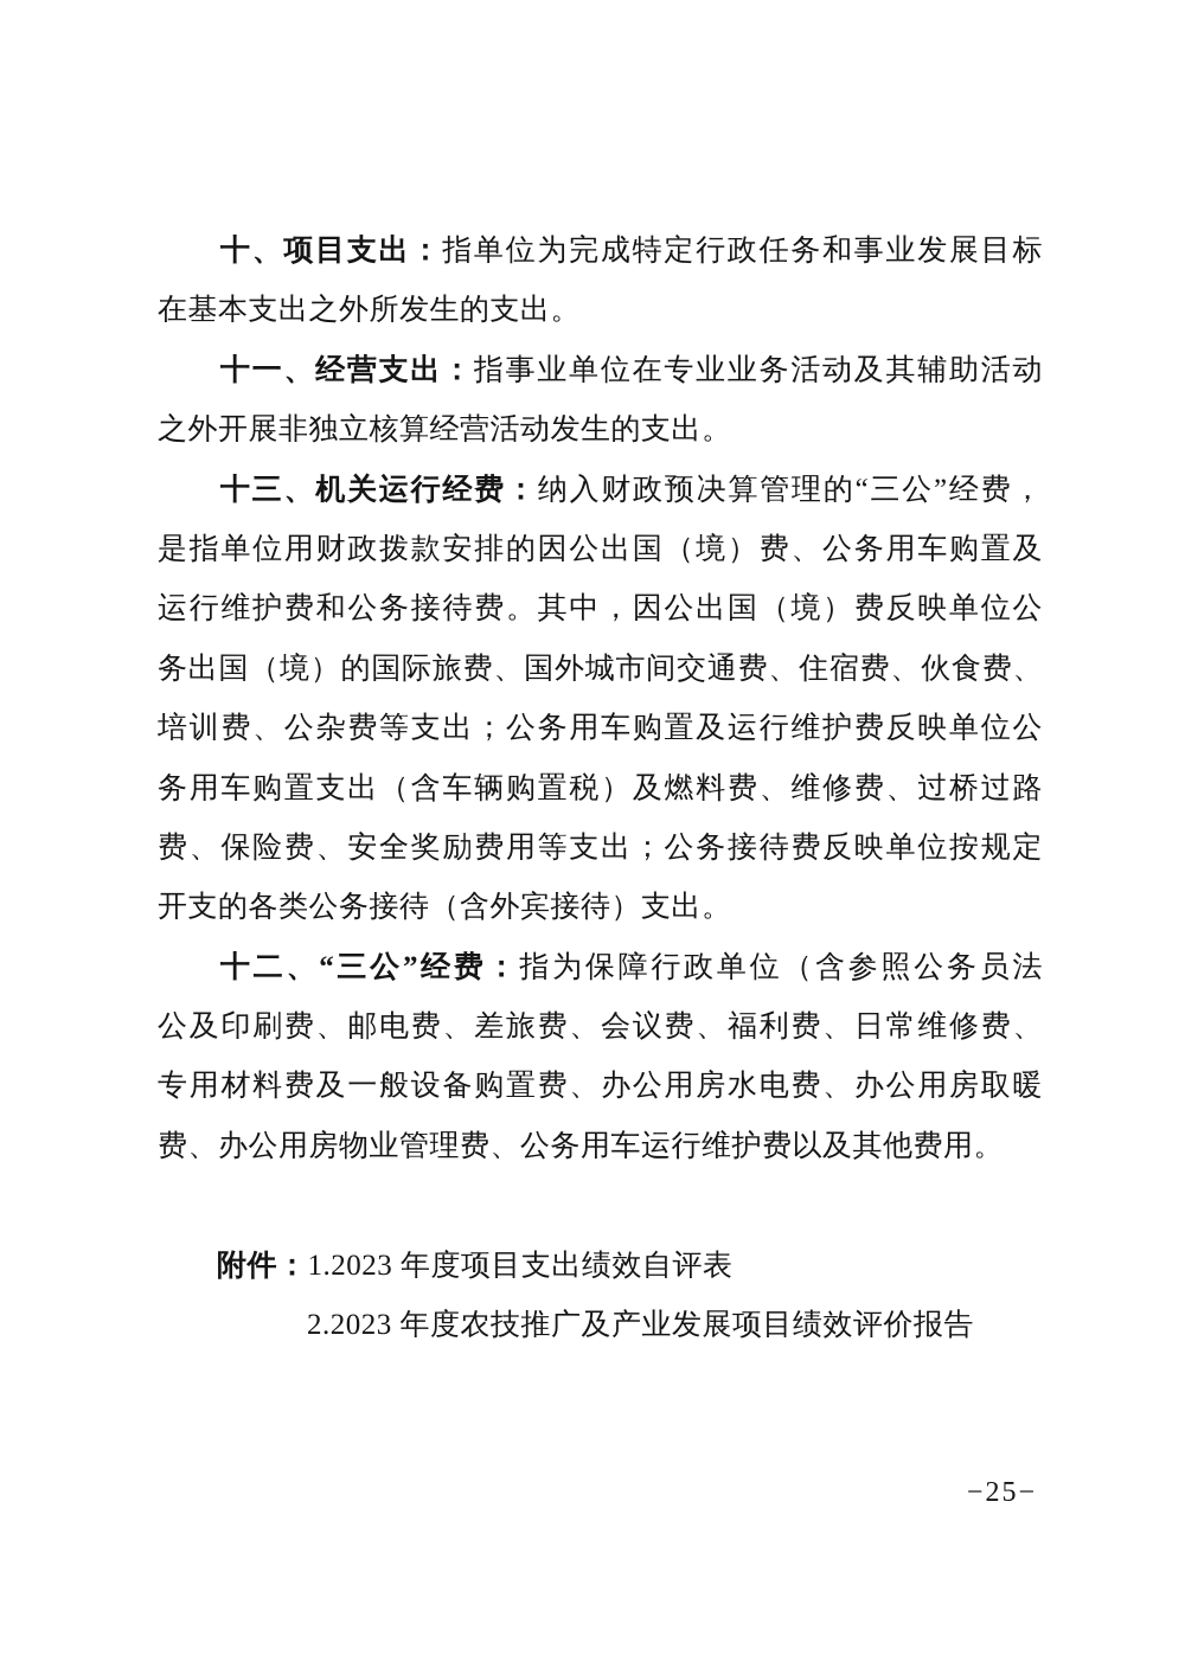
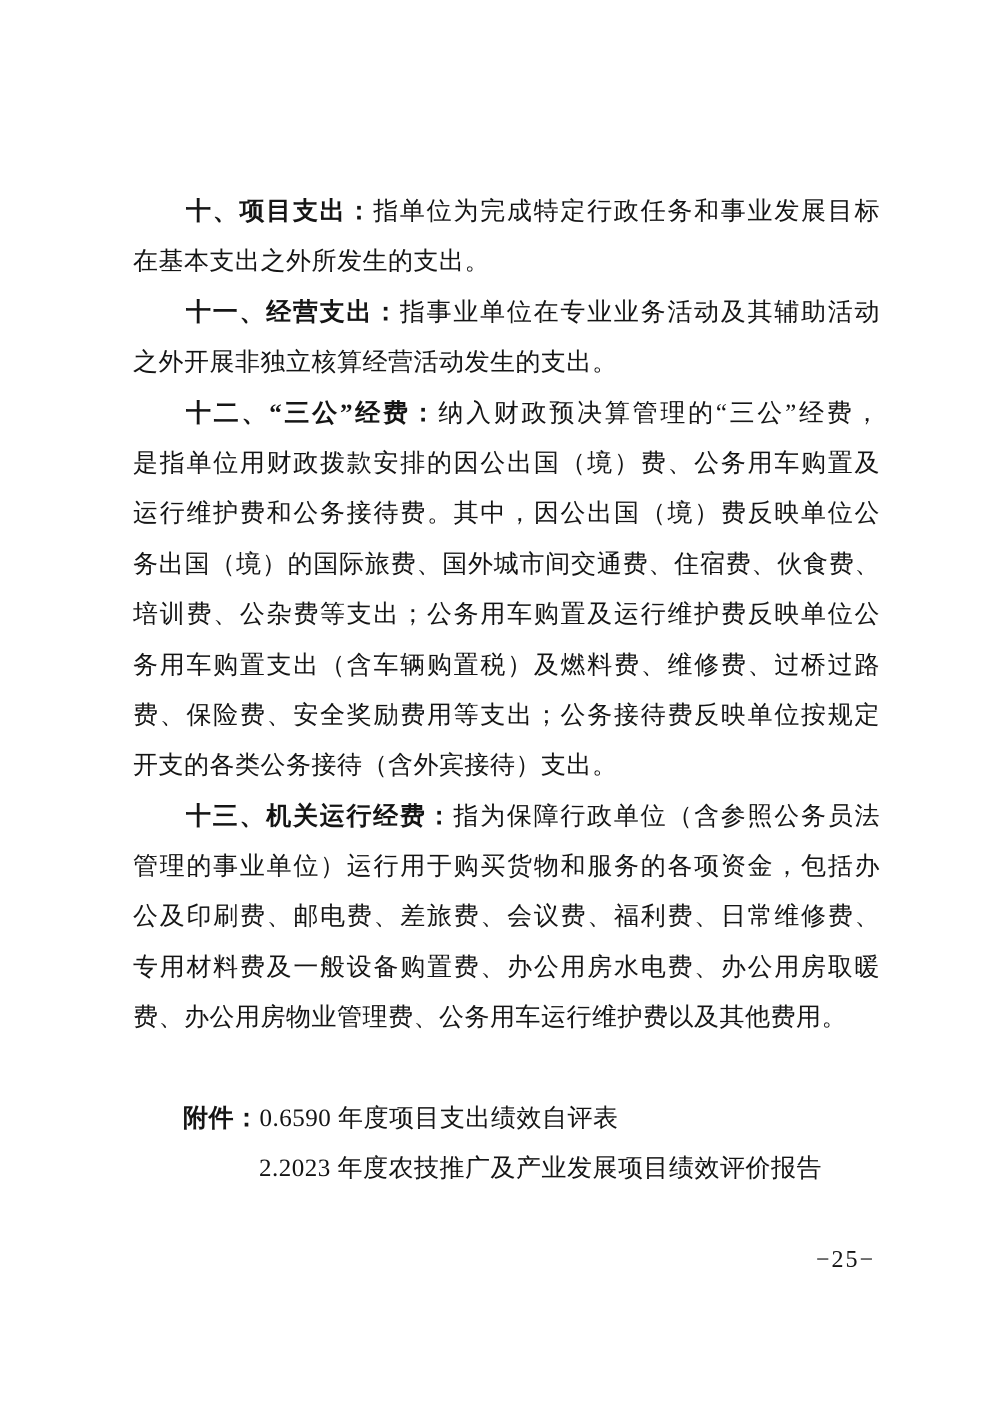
  十、项目支出：指单位为完成特定行政任务和事业发展目标
  在基本支出之外所发生的支出。
  十一、经营支出：指事业单位在专业业务活动及其辅助活动
  之外开展非独立核算经营活动发生的支出。
- 十三、机关运行经费：纳入财政预决算管理的“三公”经费，
+ 十二、“三公”经费：纳入财政预决算管理的“三公”经费，
  是指单位用财政拨款安排的因公出国（境）费、公务用车购置及
  运行维护费和公务接待费。其中，因公出国（境）费反映单位公
  务出国（境）的国际旅费、国外城市间交通费、住宿费、伙食费、
  培训费、公杂费等支出；公务用车购置及运行维护费反映单位公
  务用车购置支出（含车辆购置税）及燃料费、维修费、过桥过路
  费、保险费、安全奖励费用等支出；公务接待费反映单位按规定
  开支的各类公务接待（含外宾接待）支出。
- 十二、“三公”经费：指为保障行政单位（含参照公务员法
+ 十三、机关运行经费：指为保障行政单位（含参照公务员法
+ 管理的事业单位）运行用于购买货物和服务的各项资金，包括办
  公及印刷费、邮电费、差旅费、会议费、福利费、日常维修费、
  专用材料费及一般设备购置费、办公用房水电费、办公用房取暖
  费、办公用房物业管理费、公务用车运行维护费以及其他费用。
- 附件：1.2023 年度项目支出绩效自评表
+ 附件：0.6590 年度项目支出绩效自评表
  2.2023 年度农技推广及产业发展项目绩效评价报告
  −25−
